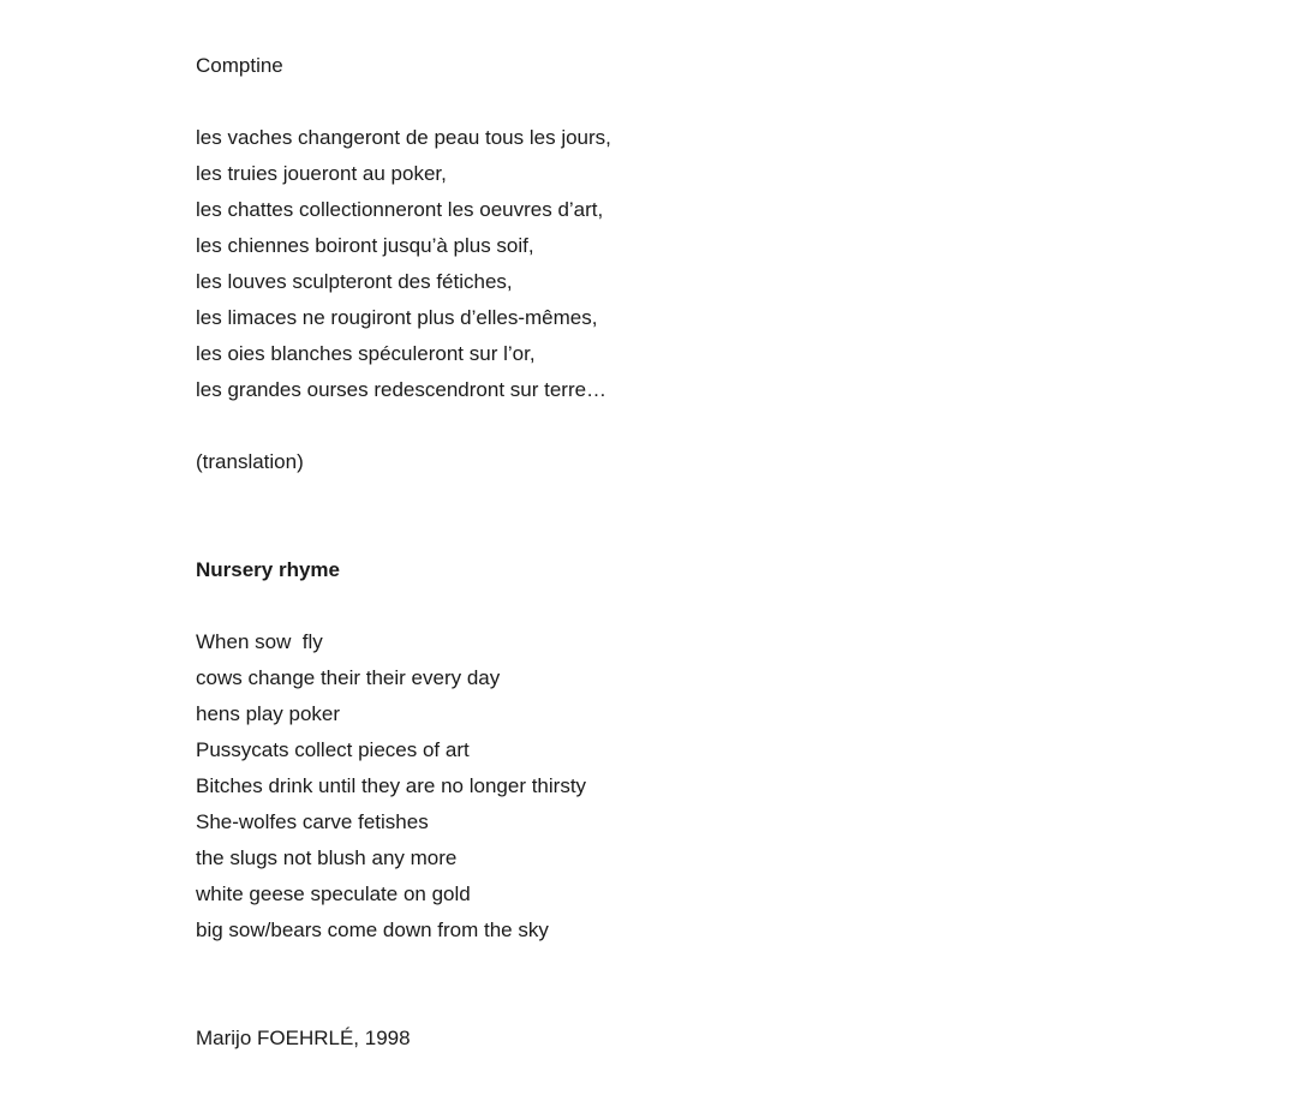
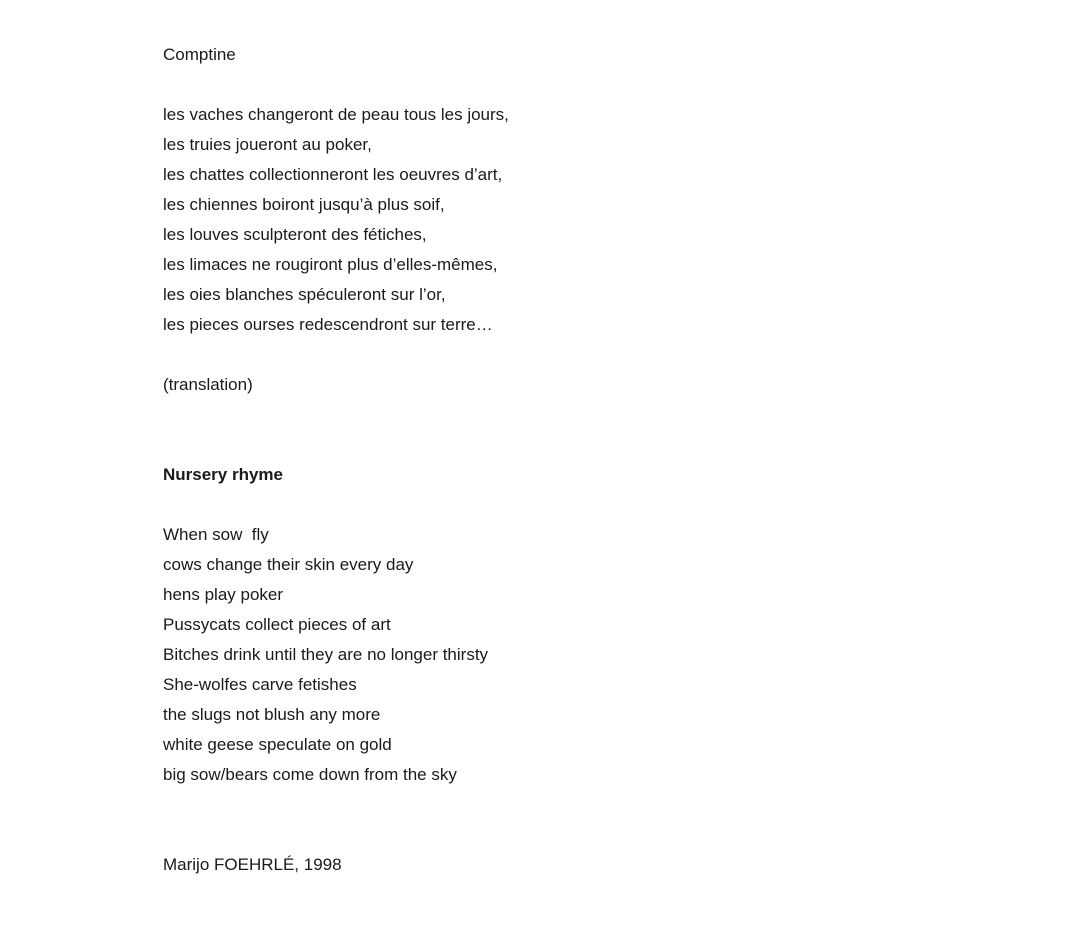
  Comptine
  les vaches changeront de peau tous les jours,
  les truies joueront au poker,
  les chattes collectionneront les oeuvres d’art,
  les chiennes boiront jusqu’à plus soif,
  les louves sculpteront des fétiches,
  les limaces ne rougiront plus d’elles-mêmes,
  les oies blanches spéculeront sur l’or,
- les grandes ourses redescendront sur terre…
+ les pieces ourses redescendront sur terre…
  (translation)
  Nursery rhyme
  When sow fly
- cows change their their every day
+ cows change their skin every day
  hens play poker
  Pussycats collect pieces of art
  Bitches drink until they are no longer thirsty
  She-wolfes carve fetishes
  the slugs not blush any more
  white geese speculate on gold
  big sow/bears come down from the sky
  Marijo FOEHRLÉ, 1998
